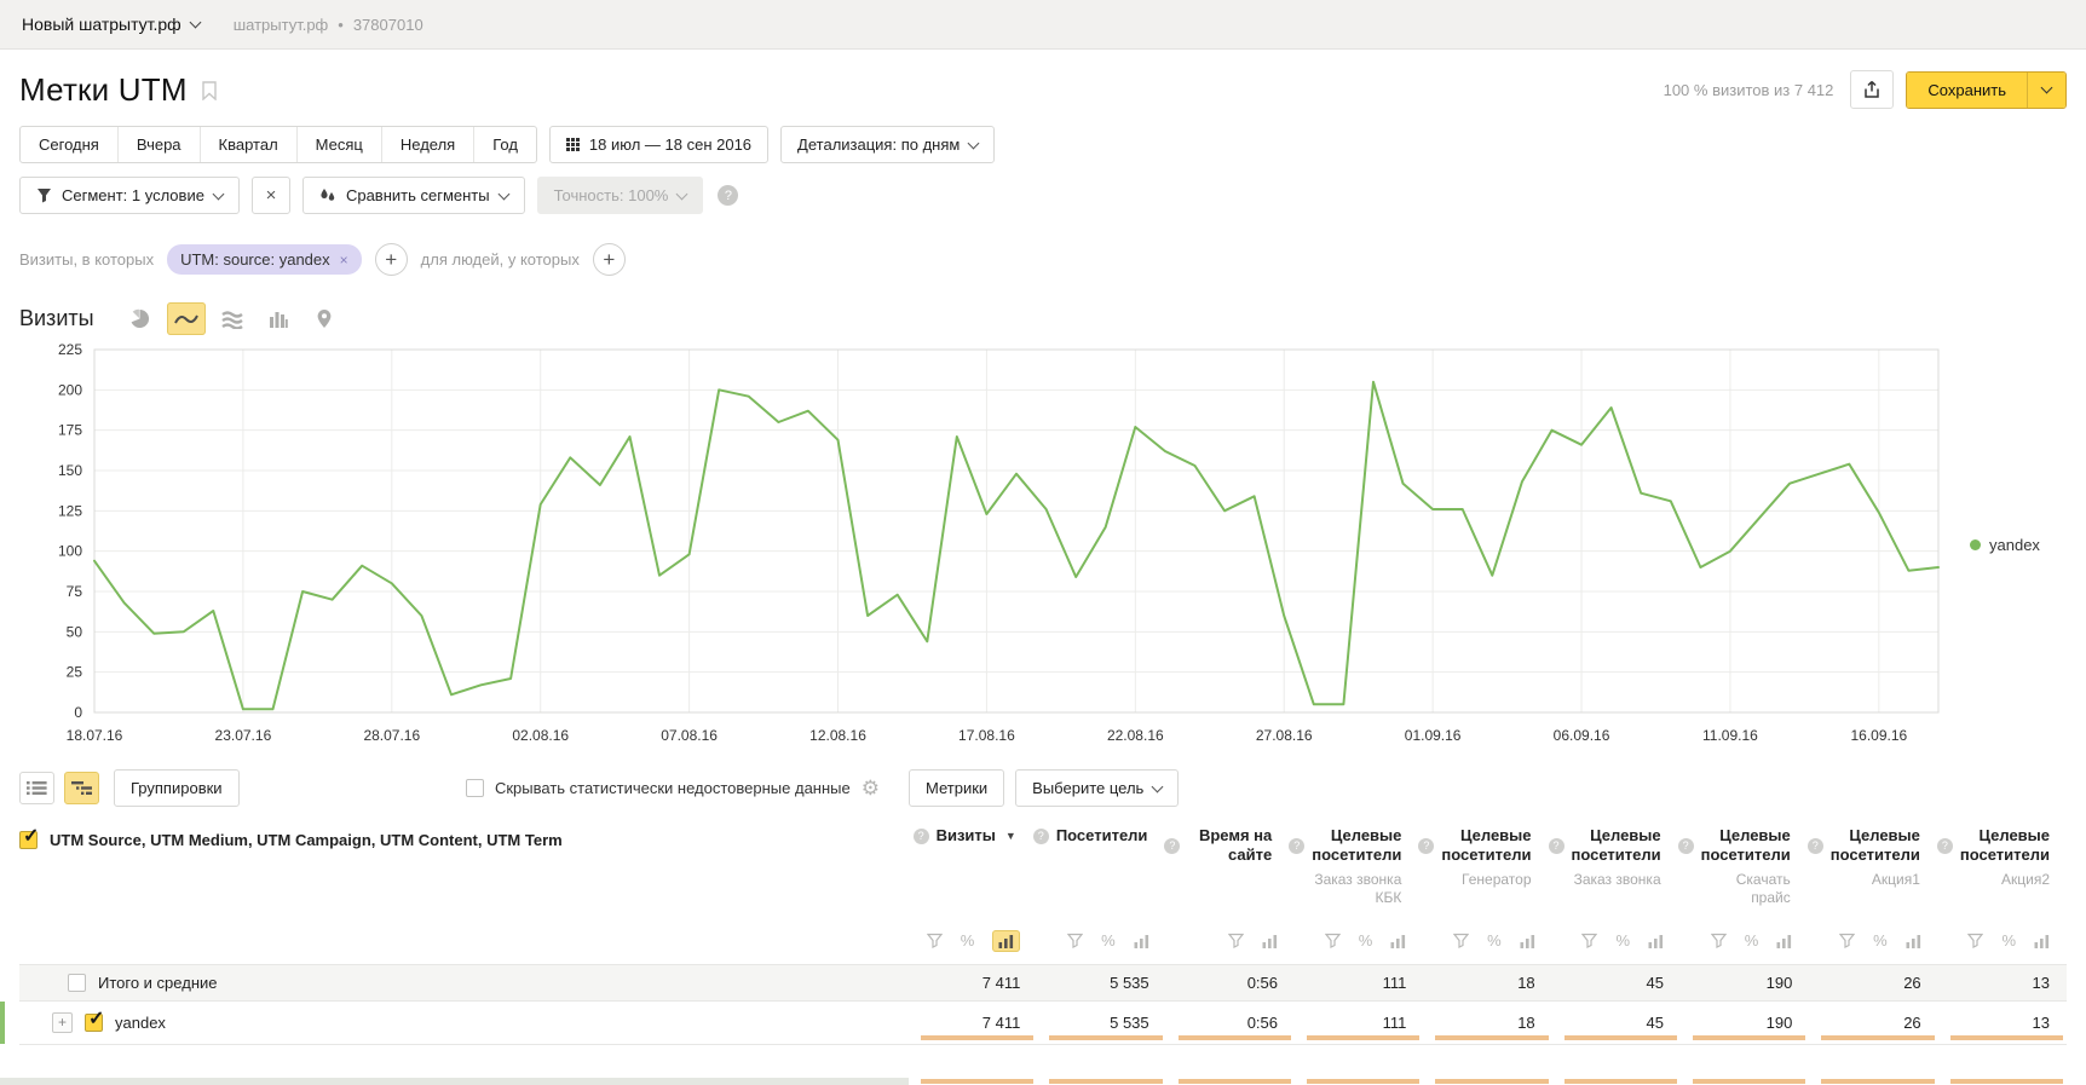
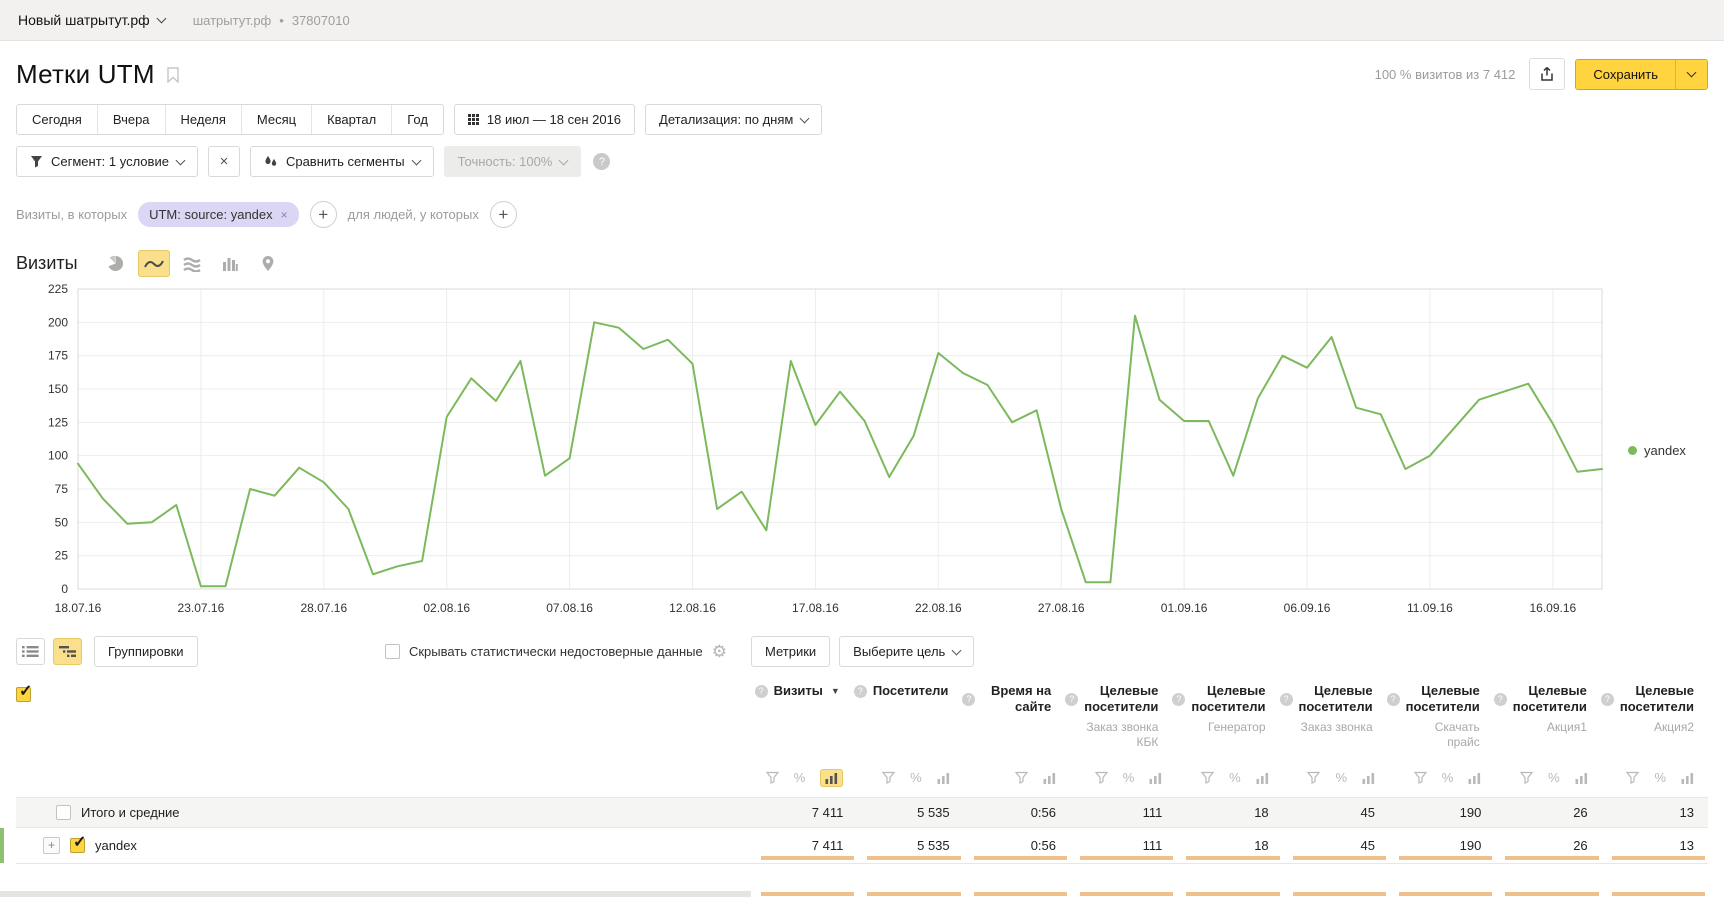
  Новый шатрытут.рф
  шатрытут.рф
  •
  37807010
  Метки UTM
  100 % визитов из 7 412
  Сохранить
  Сегодня
  Вчера
- Квартал
+ Неделя
  Месяц
- Неделя
+ Квартал
  Год
  18 июл — 18 сен 2016
  Детализация: по дням
  Сегмент: 1 условие
  ×
  Сравнить сегменты
  Точность: 100%
  ?
  Визиты, в которых
  UTM: source: yandex
  ×
  +
  для людей, у которых
  +
  Визиты
  0
  25
  50
  75
  100
  125
  150
  175
  200
  225
  18.07.16
  23.07.16
  28.07.16
  02.08.16
  07.08.16
  12.08.16
  17.08.16
  22.08.16
  27.08.16
  01.09.16
  06.09.16
  11.09.16
  16.09.16
  yandex
  Группировки
  Скрывать статистически недостоверные данные
  ⚙
  Метрики
  Выберите цель
- UTM Source, UTM Medium, UTM Campaign, UTM Content, UTM Term
  ?
  Визиты
  ▼
  ?
  Посетители
  ?
  Время на сайте
  ?
  Целевые посетители
  Заказ звонка КБК
  ?
  Целевые посетители
  Генератор
  ?
  Целевые посетители
  Заказ звонка
  ?
  Целевые посетители
  Скачать прайс
  ?
  Целевые посетители
  Акция1
  ?
  Целевые посетители
  Акция2
  %
  %
  %
  %
  %
  %
  %
  %
  Итого и средние
  7 411
  5 535
  0:56
  111
  18
  45
  190
  26
  13
  +
  yandex
  7 411
  5 535
  0:56
  111
  18
  45
  190
  26
  13
